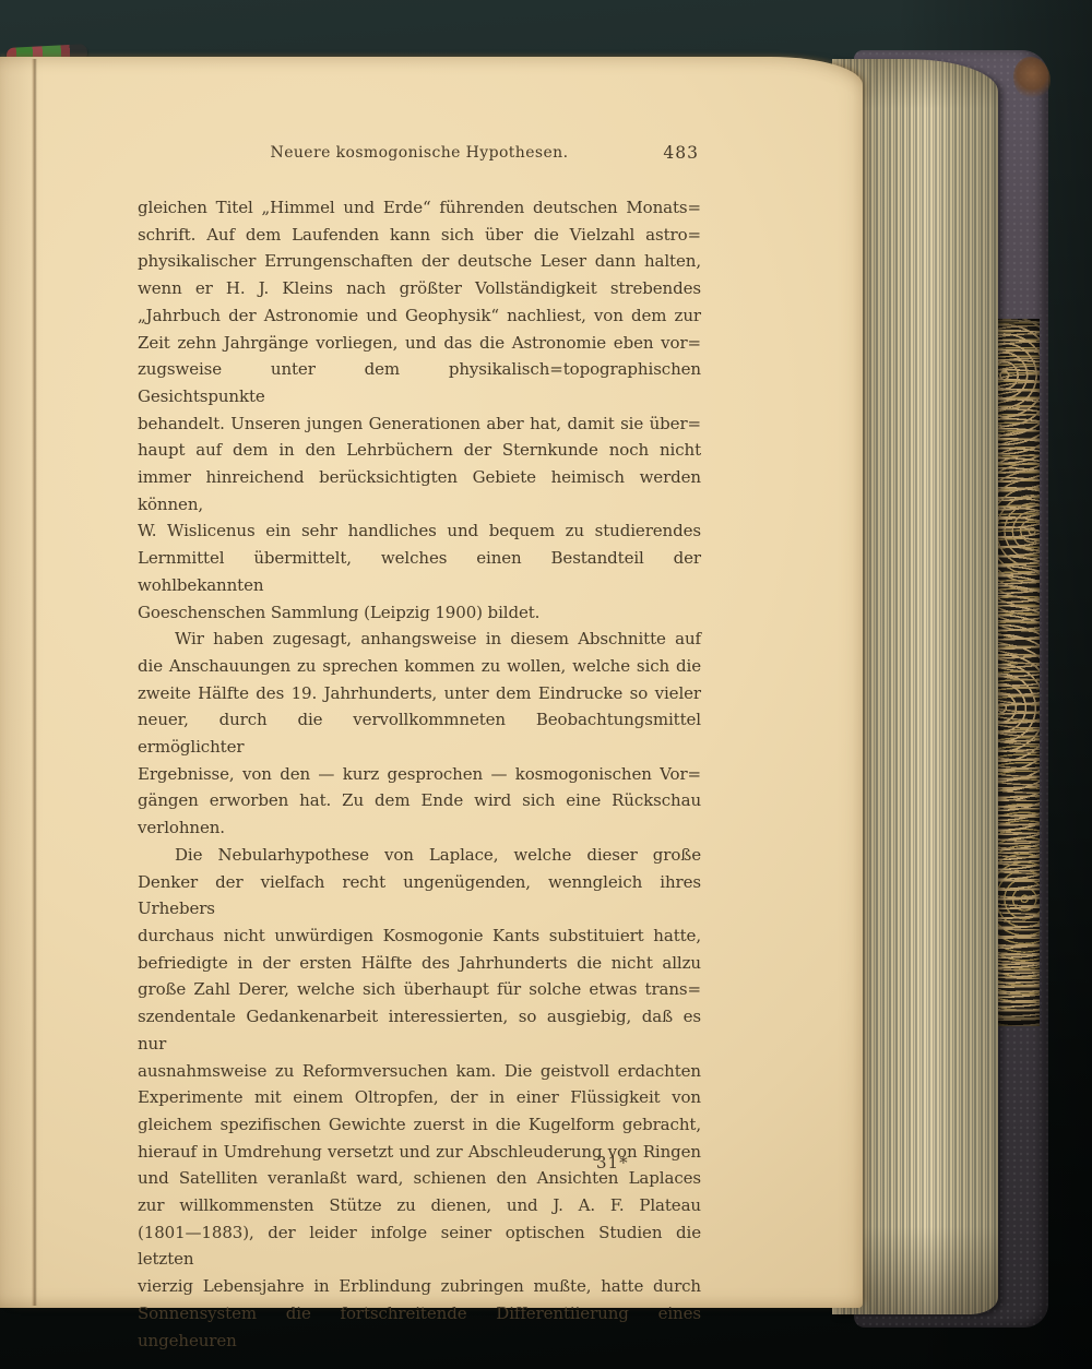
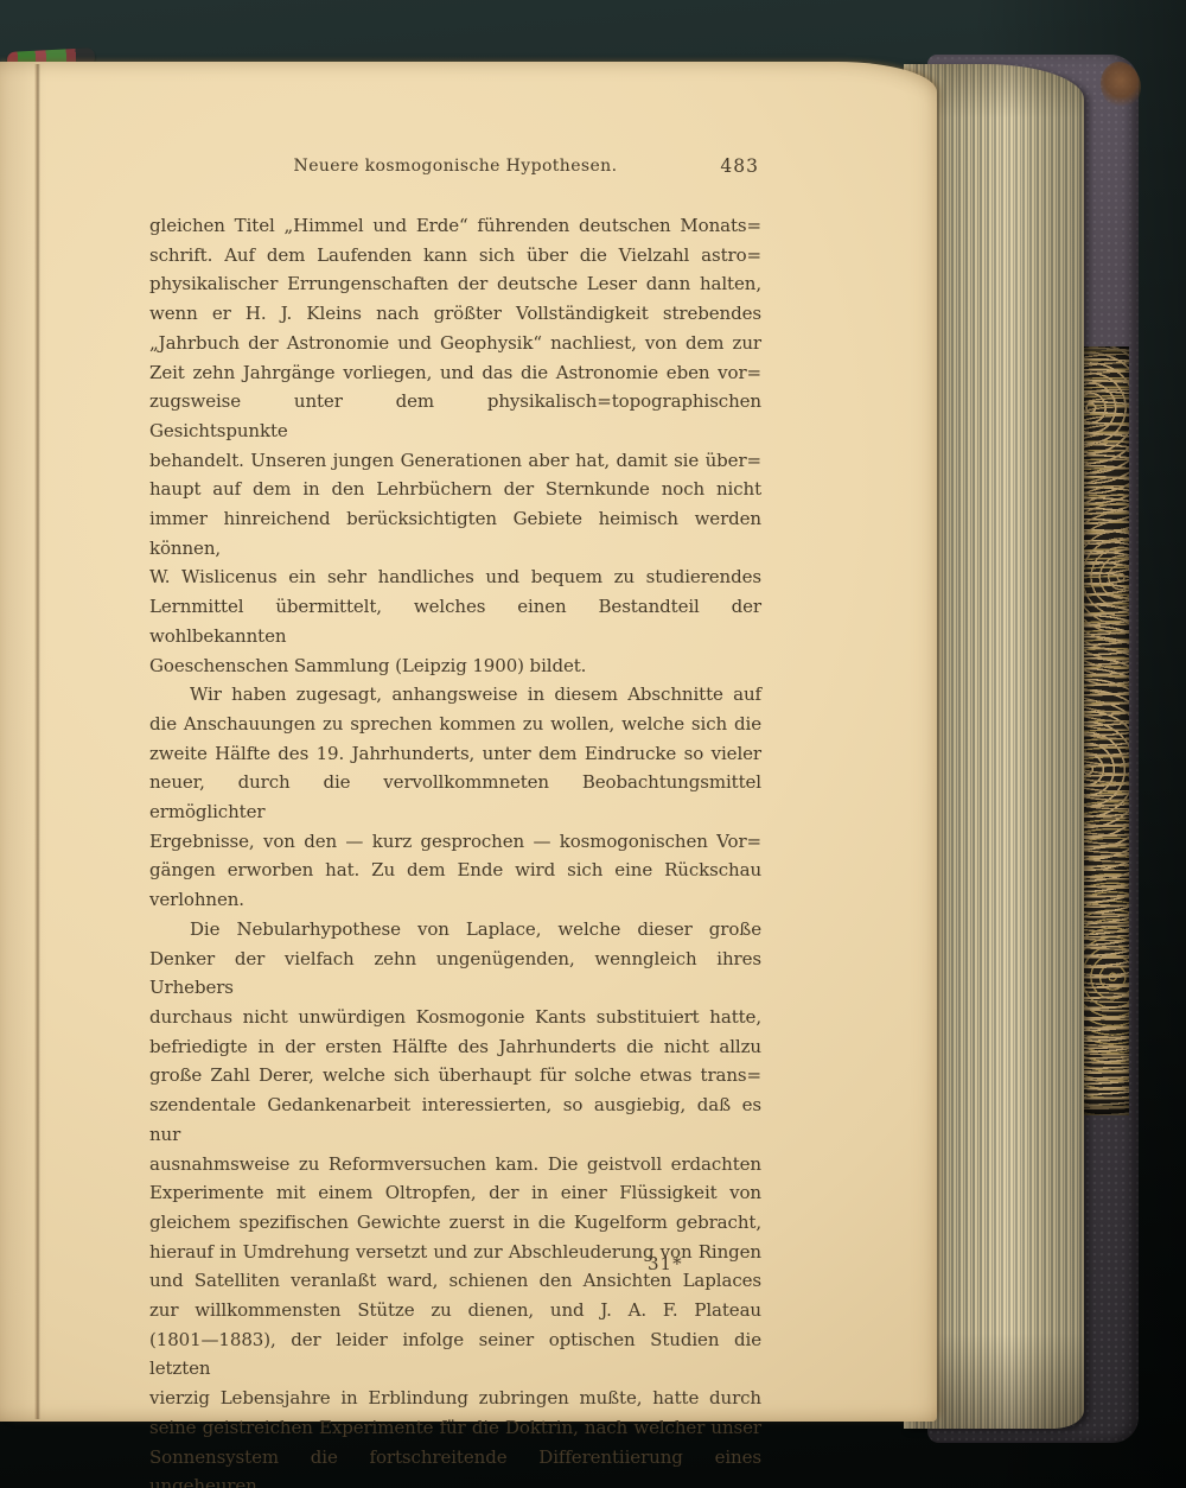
  Neuere kosmogonische Hypothesen.
  483
  gleichen Titel „Himmel und Erde“ führenden deutschen Monats=
  schrift. Auf dem Laufenden kann sich über die Vielzahl astro=
  physikalischer Errungenschaften der deutsche Leser dann halten,
  wenn er H. J. Kleins nach größter Vollständigkeit strebendes
  „Jahrbuch der Astronomie und Geophysik“ nachliest, von dem zur
  Zeit zehn Jahrgänge vorliegen, und das die Astronomie eben vor=
  zugsweise unter dem physikalisch=topographischen Gesichtspunkte
  behandelt. Unseren jungen Generationen aber hat, damit sie über=
  haupt auf dem in den Lehrbüchern der Sternkunde noch nicht
  immer hinreichend berücksichtigten Gebiete heimisch werden können,
  W. Wislicenus ein sehr handliches und bequem zu studierendes
  Lernmittel übermittelt, welches einen Bestandteil der wohlbekannten
  Goeschenschen Sammlung (Leipzig 1900) bildet.
  Wir haben zugesagt, anhangsweise in diesem Abschnitte auf
  die Anschauungen zu sprechen kommen zu wollen, welche sich die
  zweite Hälfte des 19. Jahrhunderts, unter dem Eindrucke so vieler
  neuer, durch die vervollkommneten Beobachtungsmittel ermöglichter
  Ergebnisse, von den — kurz gesprochen — kosmogonischen Vor=
  gängen erworben hat. Zu dem Ende wird sich eine Rückschau
  verlohnen.
  Die Nebularhypothese von Laplace, welche dieser große
- Denker der vielfach recht ungenügenden, wenngleich ihres Urhebers
+ Denker der vielfach zehn ungenügenden, wenngleich ihres Urhebers
  durchaus nicht unwürdigen Kosmogonie Kants substituiert hatte,
  befriedigte in der ersten Hälfte des Jahrhunderts die nicht allzu
  große Zahl Derer, welche sich überhaupt für solche etwas trans=
  szendentale Gedankenarbeit interessierten, so ausgiebig, daß es nur
  ausnahmsweise zu Reformversuchen kam. Die geistvoll erdachten
  Experimente mit einem Oltropfen, der in einer Flüssigkeit von
  gleichem spezifischen Gewichte zuerst in die Kugelform gebracht,
  hierauf in Umdrehung versetzt und zur Abschleuderung von Ringen
  und Satelliten veranlaßt ward, schienen den Ansichten Laplaces
  zur willkommensten Stütze zu dienen, und J. A. F. Plateau
  (1801—1883), der leider infolge seiner optischen Studien die letzten
  vierzig Lebensjahre in Erblindung zubringen mußte, hatte durch
+ seine geistreichen Experimente für die Doktrin, nach welcher unser
  Sonnensystem die fortschreitende Differentiierung eines ungeheuren
  31*
